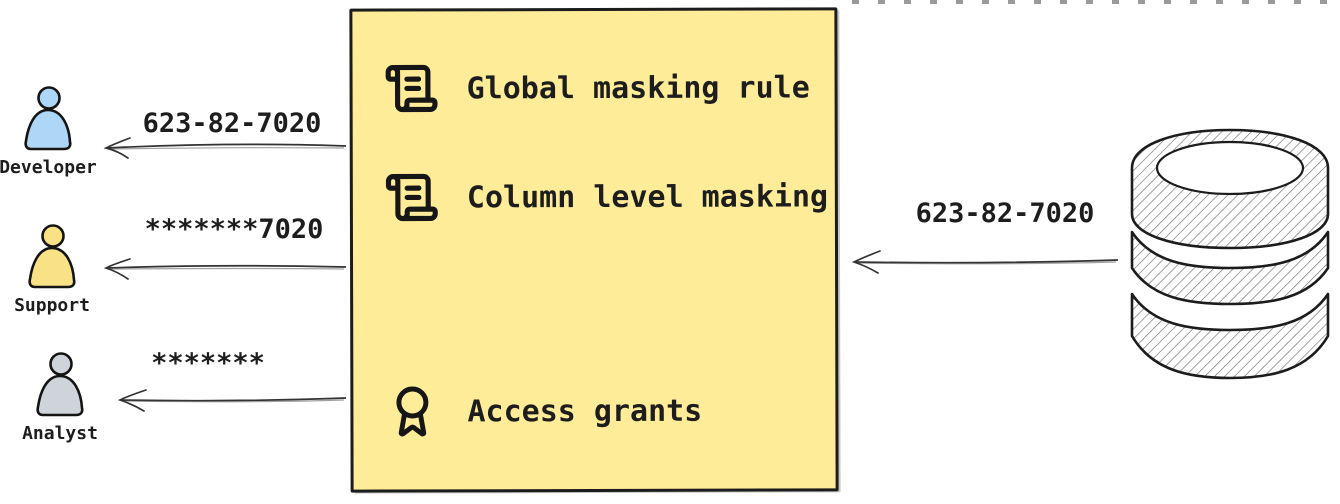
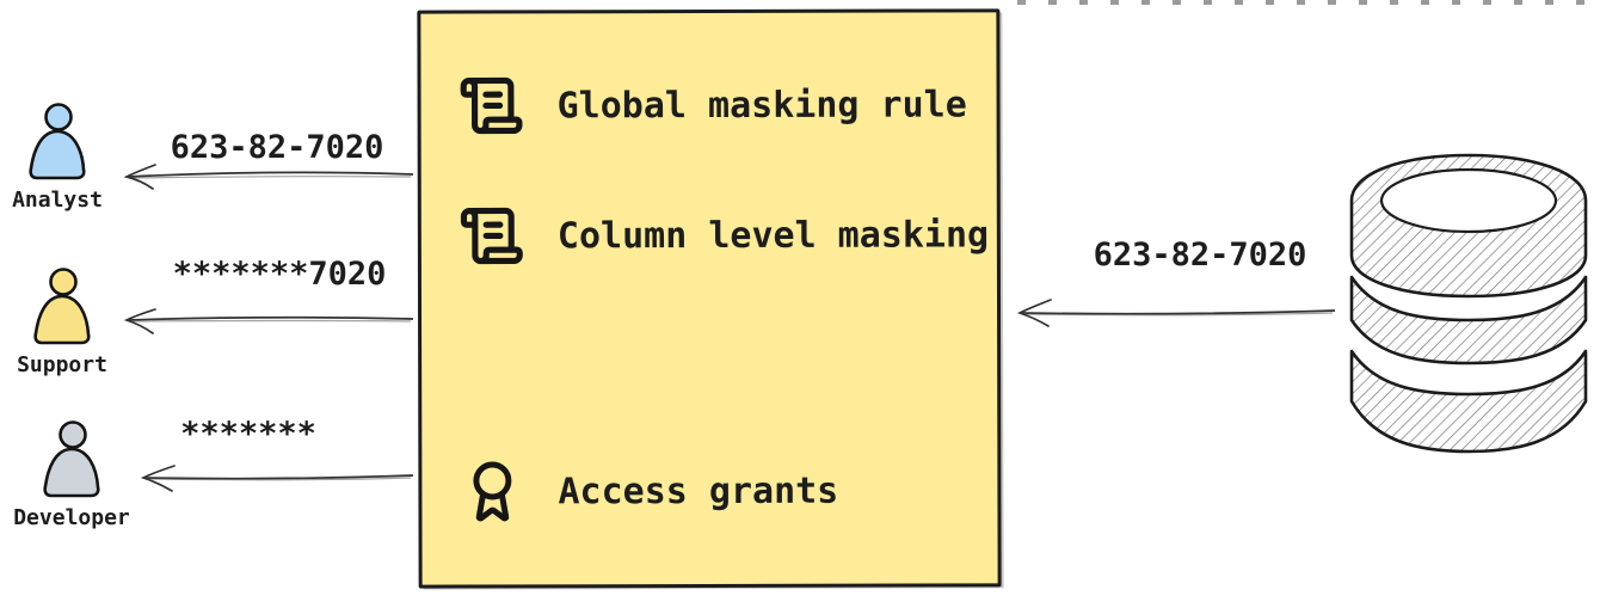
- Developer
+ Analyst
  Support
- Analyst
+ Developer
  623-82-7020
  *******7020
  *******
  623-82-7020
  Global masking rule
  Column level masking
  Access grants
